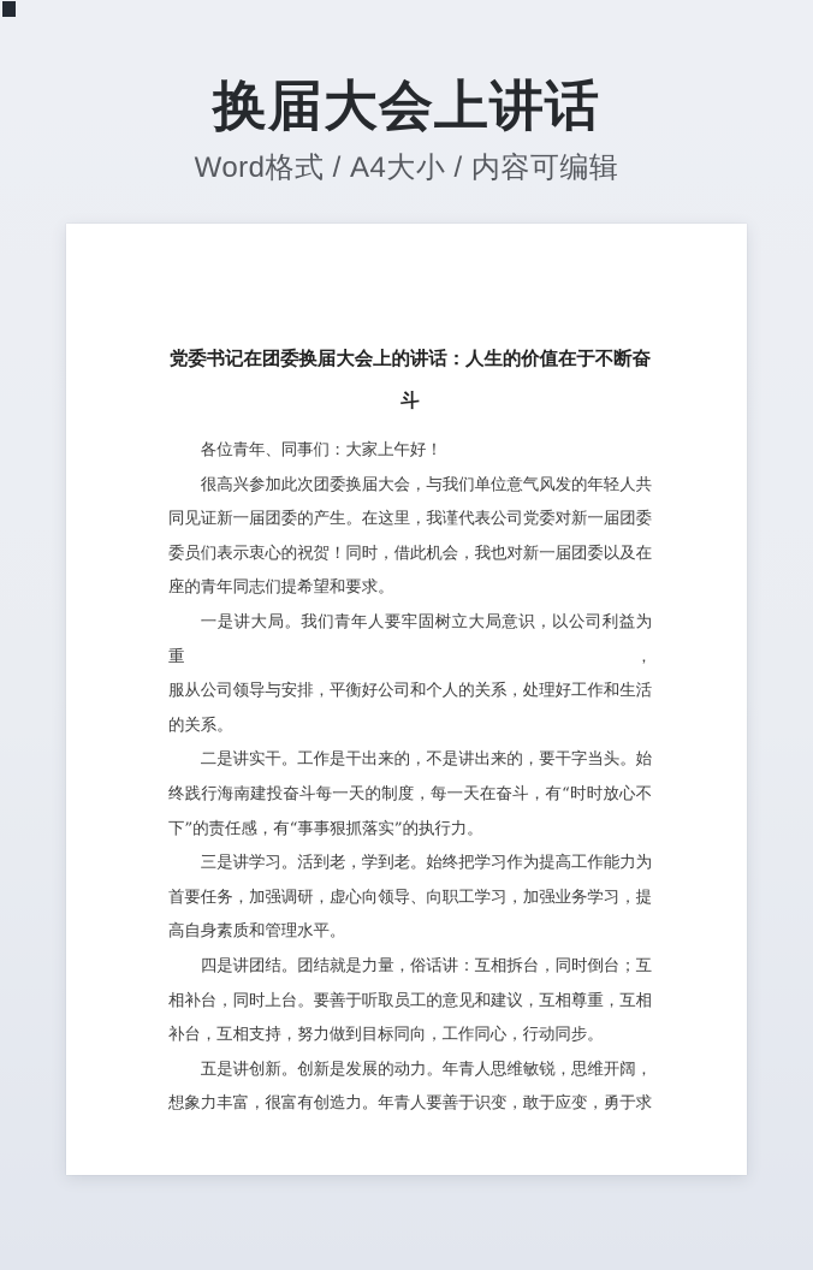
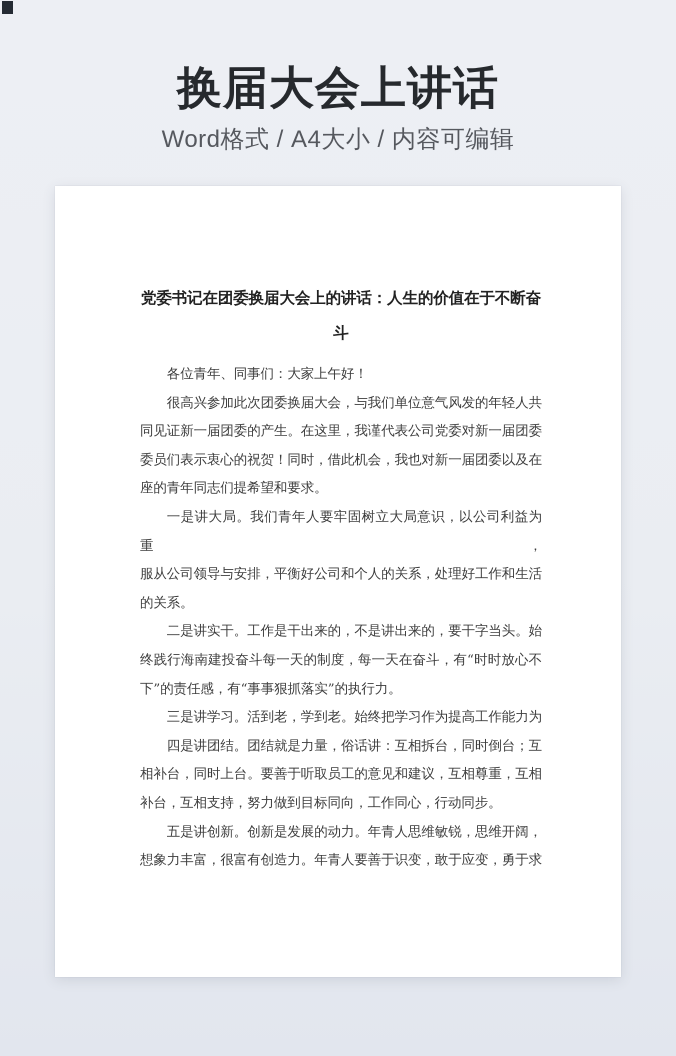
  换届大会上讲话
  Word格式 / A4大小 / 内容可编辑
  党委书记在团委换届大会上的讲话：人生的价值在于不断奋
  斗
  各位青年、同事们：大家上午好！
  很高兴参加此次团委换届大会，与我们单位意气风发的年轻人共
  同见证新一届团委的产生。在这里，我谨代表公司党委对新一届团委
  委员们表示衷心的祝贺！同时，借此机会，我也对新一届团委以及在
  座的青年同志们提希望和要求。
  一是讲大局。我们青年人要牢固树立大局意识，以公司利益为重，
  服从公司领导与安排，平衡好公司和个人的关系，处理好工作和生活
  的关系。
  二是讲实干。工作是干出来的，不是讲出来的，要干字当头。始
  终践行海南建投奋斗每一天的制度，每一天在奋斗，有“时时放心不
  下”的责任感，有“事事狠抓落实”的执行力。
  三是讲学习。活到老，学到老。始终把学习作为提高工作能力为
- 首要任务，加强调研，虚心向领导、向职工学习，加强业务学习，提
- 高自身素质和管理水平。
  四是讲团结。团结就是力量，俗话讲：互相拆台，同时倒台；互
  相补台，同时上台。要善于听取员工的意见和建议，互相尊重，互相
  补台，互相支持，努力做到目标同向，工作同心，行动同步。
  五是讲创新。创新是发展的动力。年青人思维敏锐，思维开阔，
  想象力丰富，很富有创造力。年青人要善于识变，敢于应变，勇于求
